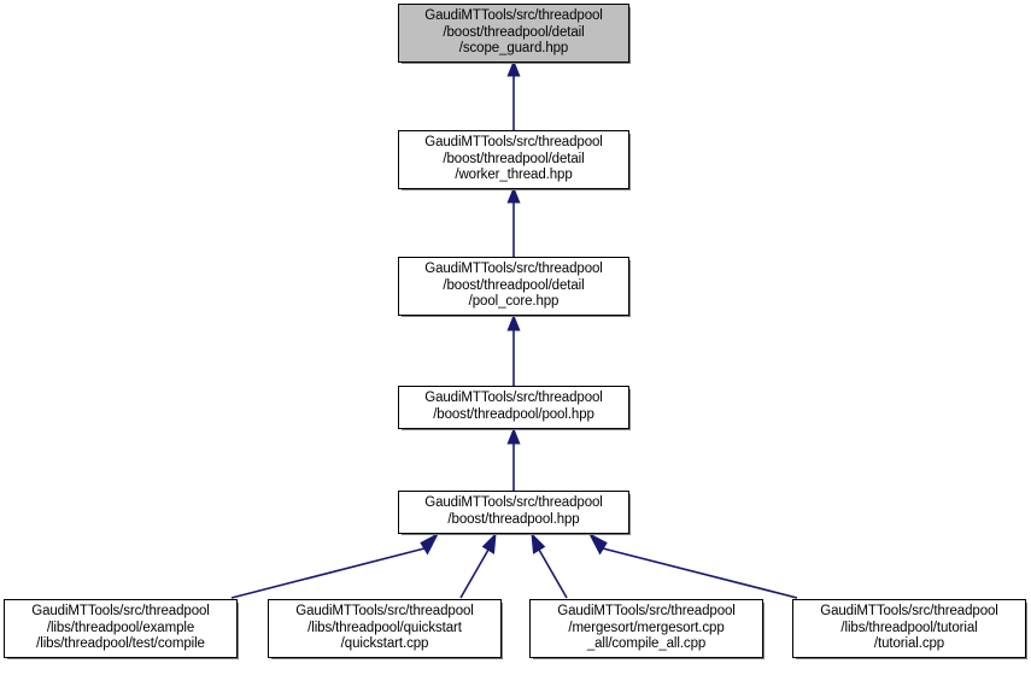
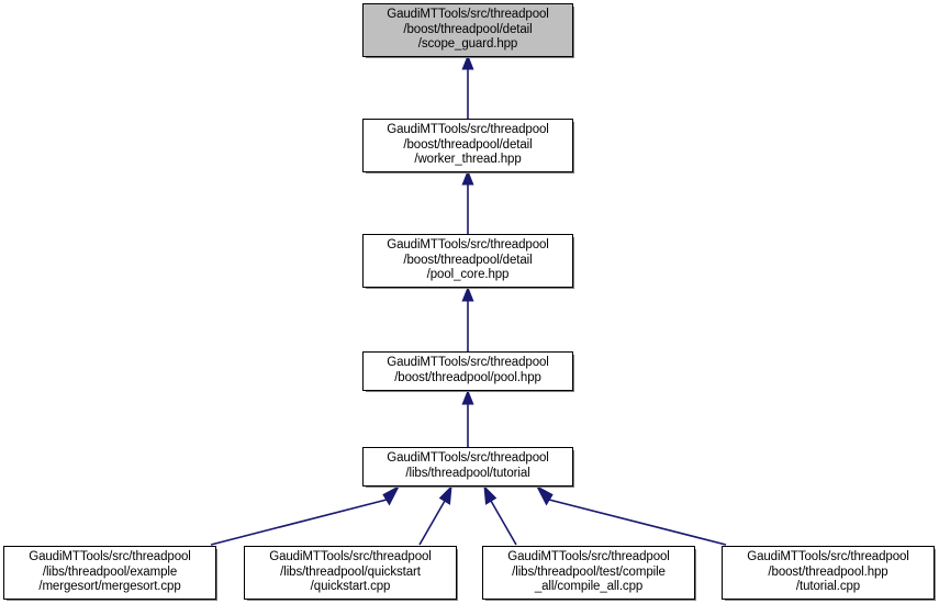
  GaudiMTTools/src/threadpool
  /boost/threadpool/detail
  /scope_guard.hpp
  GaudiMTTools/src/threadpool
  /boost/threadpool/detail
  /worker_thread.hpp
  GaudiMTTools/src/threadpool
  /boost/threadpool/detail
  /pool_core.hpp
  GaudiMTTools/src/threadpool
  /boost/threadpool/pool.hpp
  GaudiMTTools/src/threadpool
- /boost/threadpool.hpp
+ /libs/threadpool/tutorial
  GaudiMTTools/src/threadpool
  /libs/threadpool/example
- /libs/threadpool/test/compile
+ /mergesort/mergesort.cpp
  GaudiMTTools/src/threadpool
  /libs/threadpool/quickstart
  /quickstart.cpp
  GaudiMTTools/src/threadpool
- /mergesort/mergesort.cpp
+ /libs/threadpool/test/compile
  _all/compile_all.cpp
  GaudiMTTools/src/threadpool
- /libs/threadpool/tutorial
+ /boost/threadpool.hpp
  /tutorial.cpp
